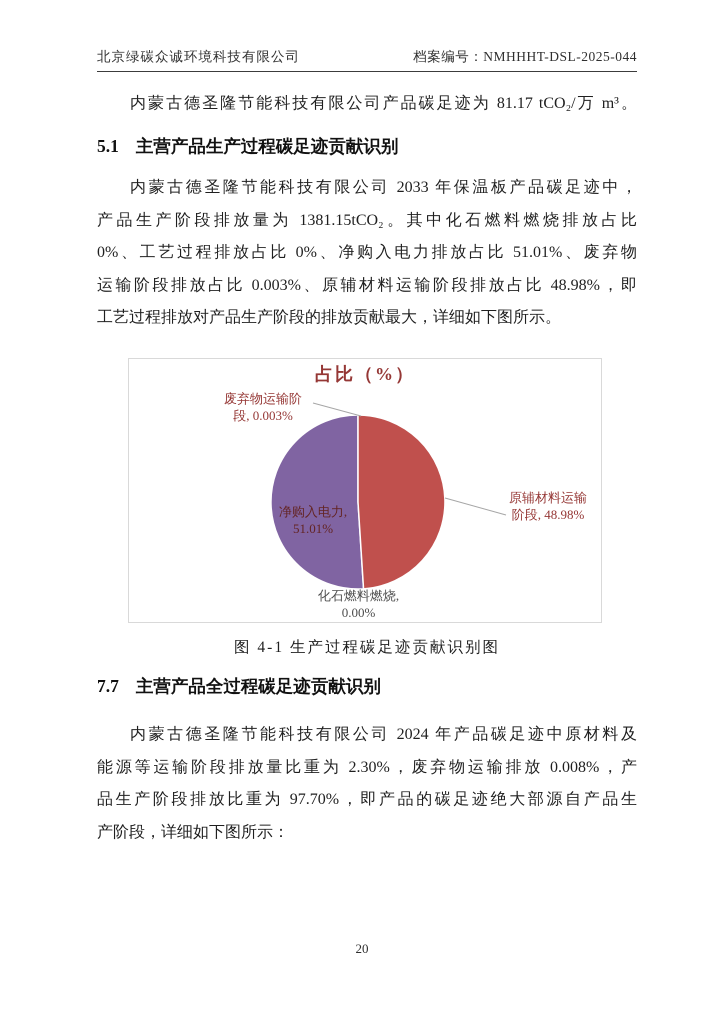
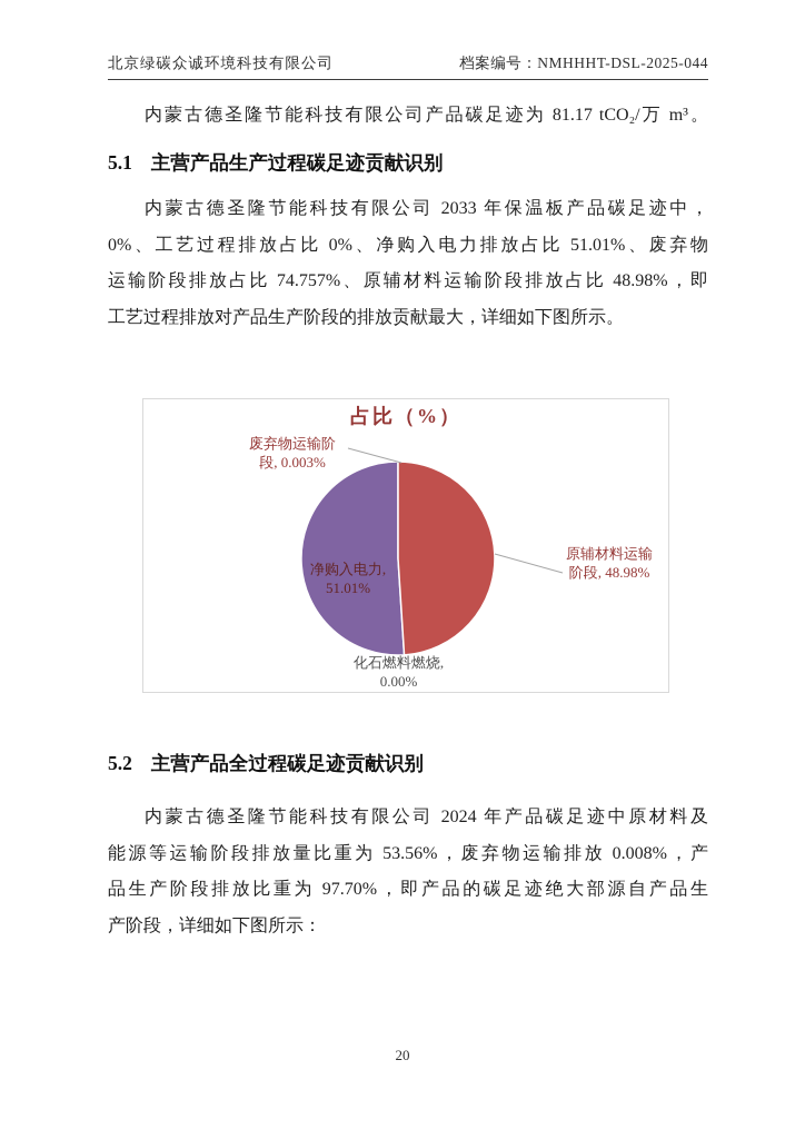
  北京绿碳众诚环境科技有限公司
  档案编号：NMHHHT-DSL-2025-044
  内蒙古德圣隆节能科技有限公司产品碳足迹为 81.17 tCO₂/万 m³。
  5.1 主营产品生产过程碳足迹贡献识别
  内蒙古德圣隆节能科技有限公司 2033 年保温板产品碳足迹中，
- 产品生产阶段排放量为 1381.15tCO₂。其中化石燃料燃烧排放占比
  0%、工艺过程排放占比 0%、净购入电力排放占比 51.01%、废弃物
- 运输阶段排放占比 0.003%、原辅材料运输阶段排放占比 48.98%，即
+ 运输阶段排放占比 74.757%、原辅材料运输阶段排放占比 48.98%，即
  工艺过程排放对产品生产阶段的排放贡献最大，详细如下图所示。
  占比（%）
  废弃物运输阶
  段, 0.003%
  净购入电力,
  51.01%
  原辅材料运输
  阶段, 48.98%
  化石燃料燃烧,
  0.00%
- 图 4-1 生产过程碳足迹贡献识别图
- 7.7 主营产品全过程碳足迹贡献识别
+ 5.2 主营产品全过程碳足迹贡献识别
  内蒙古德圣隆节能科技有限公司 2024 年产品碳足迹中原材料及
- 能源等运输阶段排放量比重为 2.30%，废弃物运输排放 0.008%，产
+ 能源等运输阶段排放量比重为 53.56%，废弃物运输排放 0.008%，产
  品生产阶段排放比重为 97.70%，即产品的碳足迹绝大部源自产品生
  产阶段，详细如下图所示：
  20
